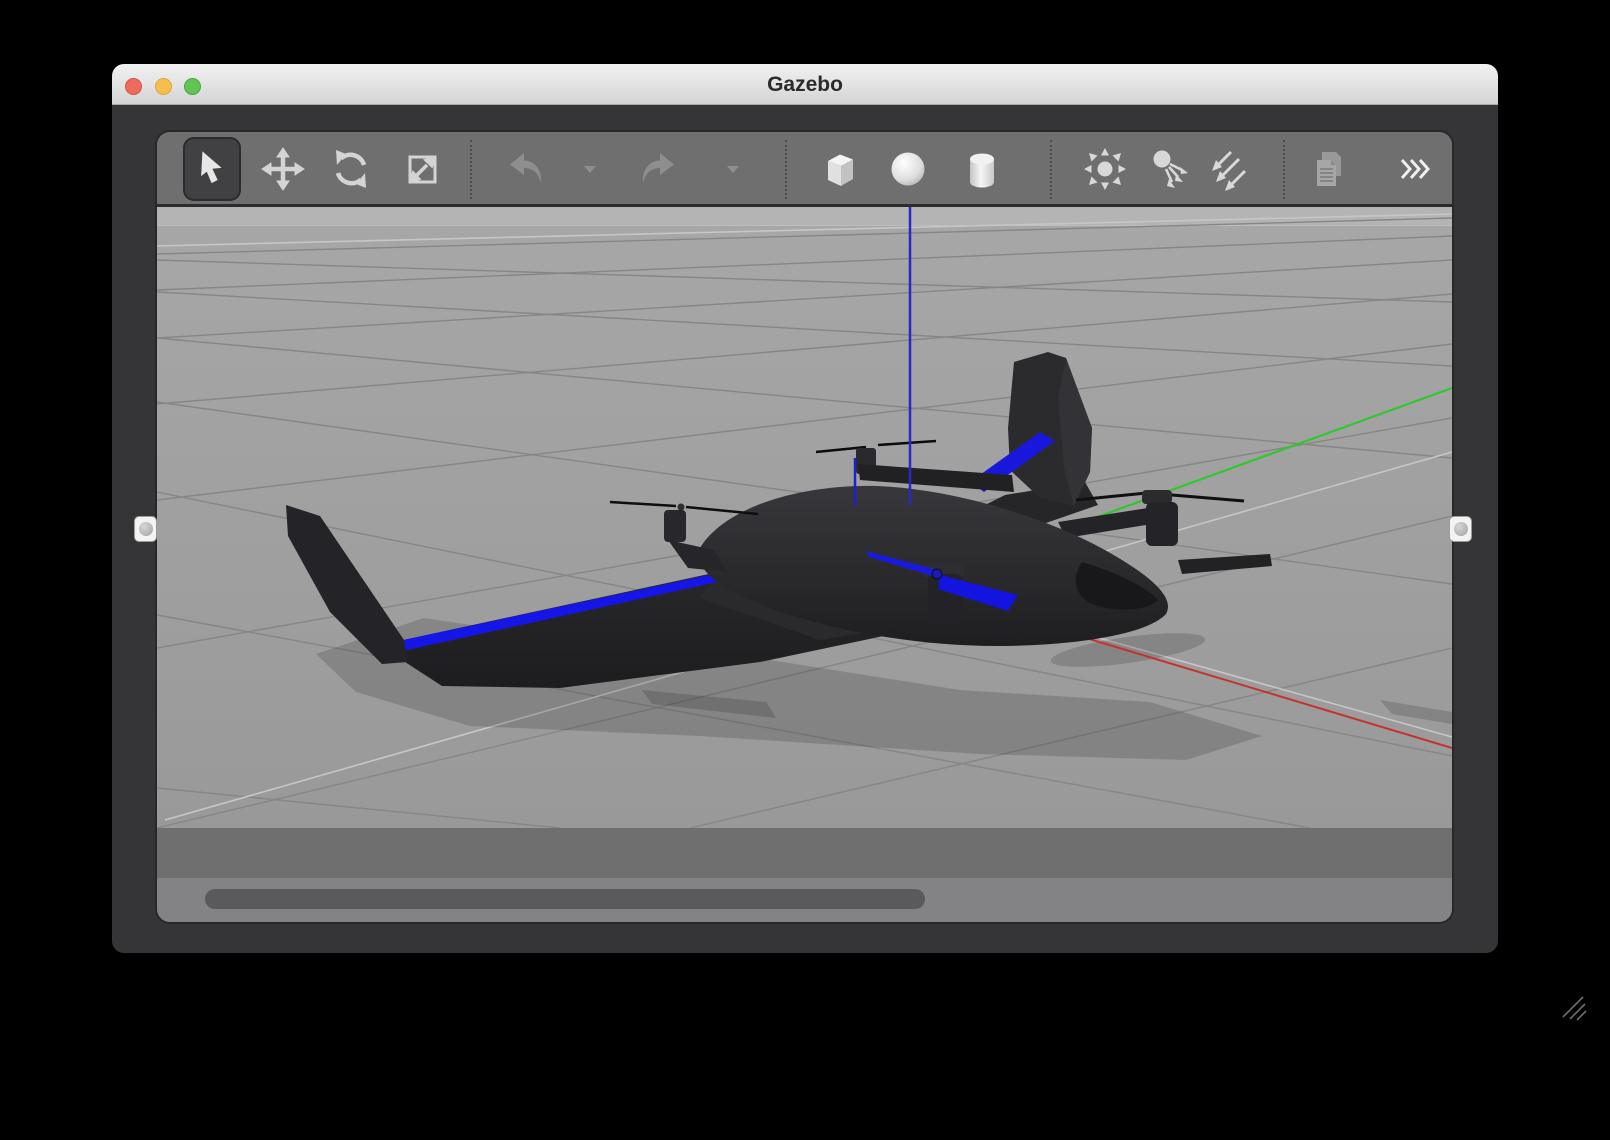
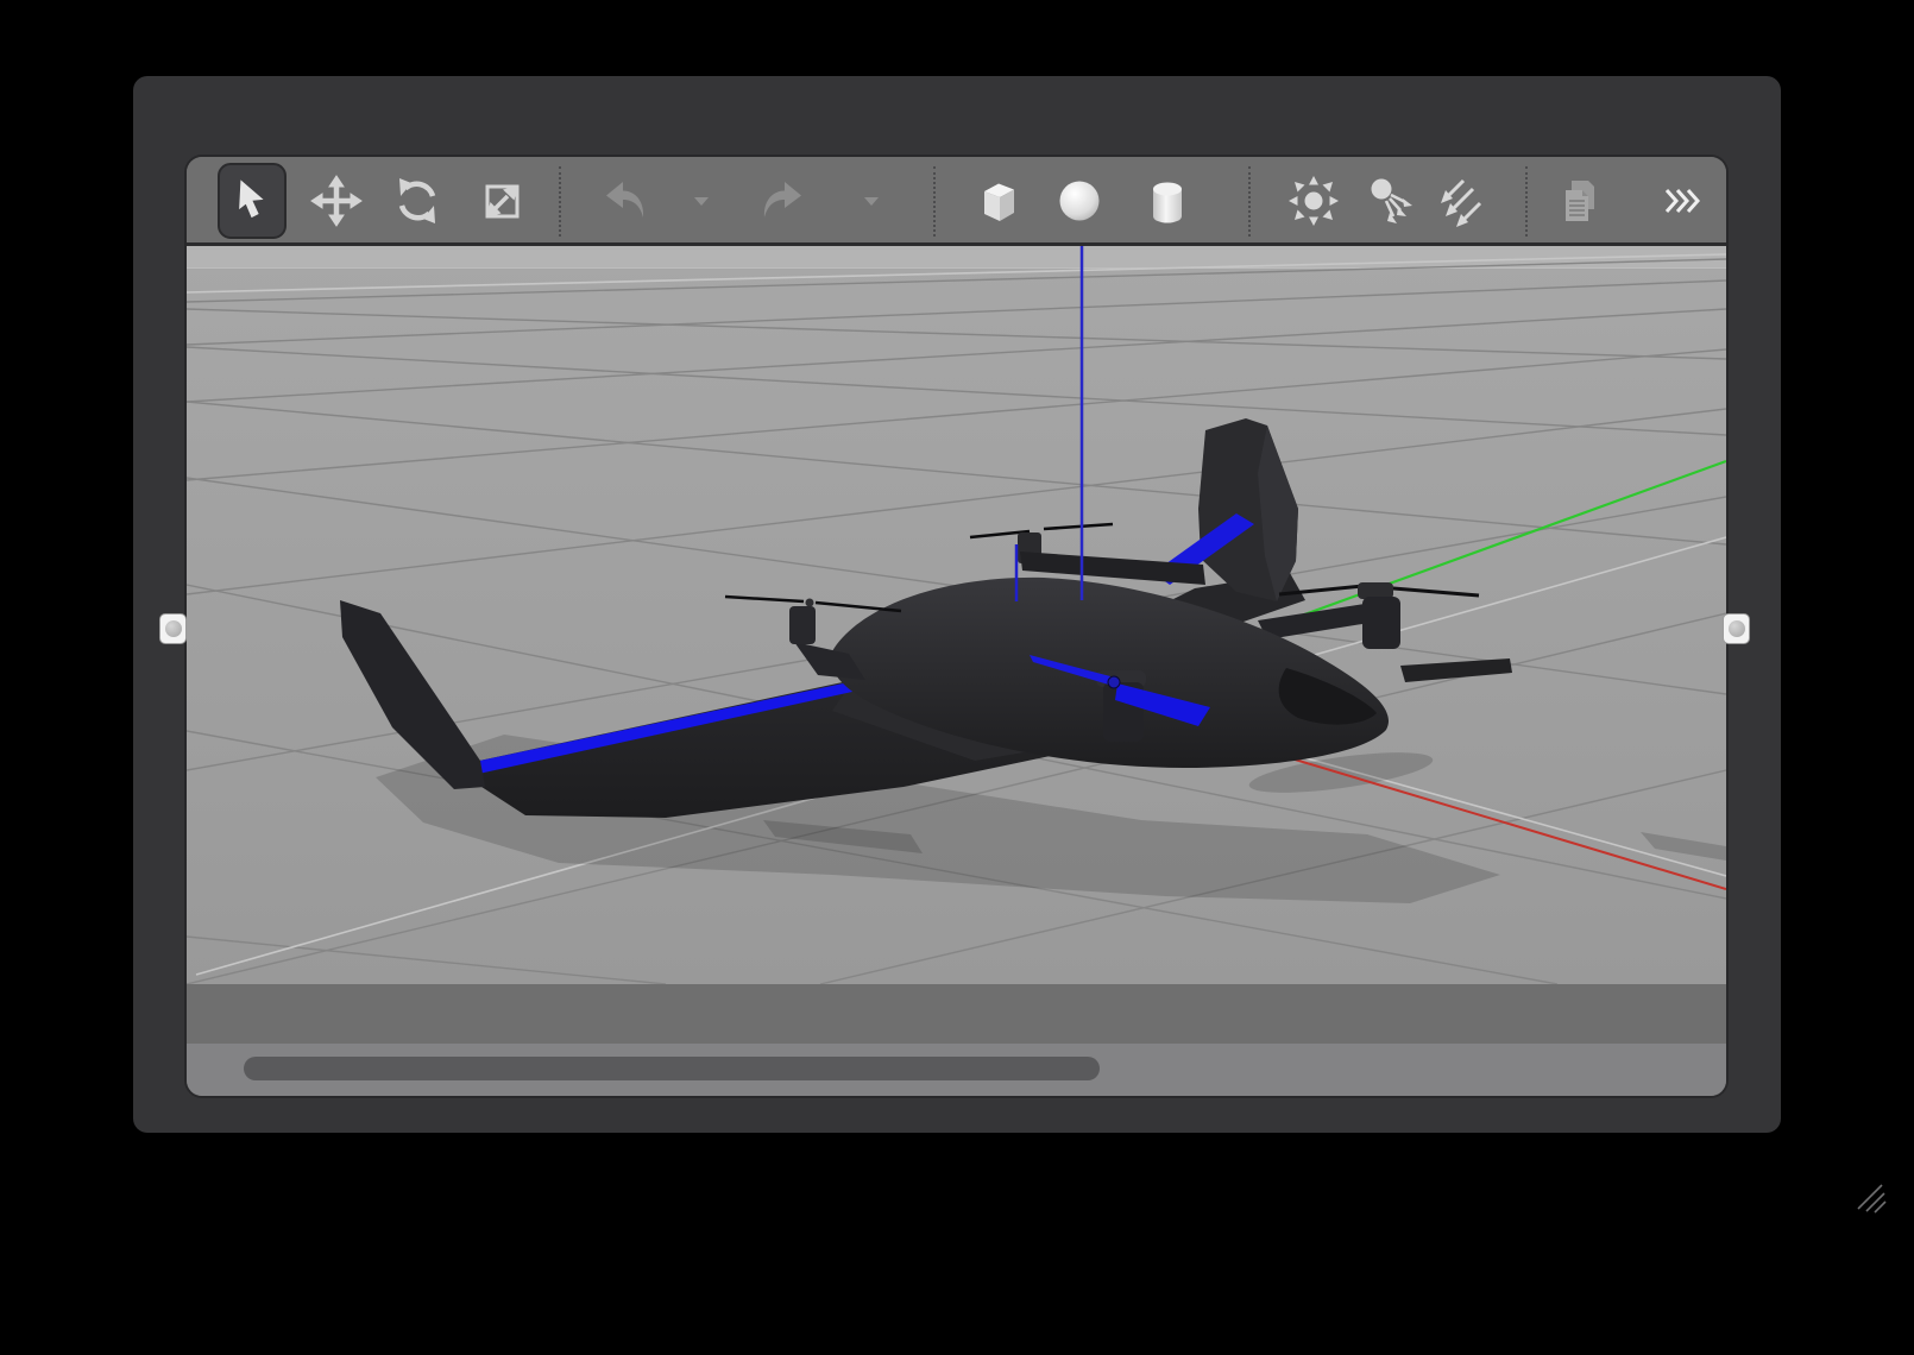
- Gazebo
